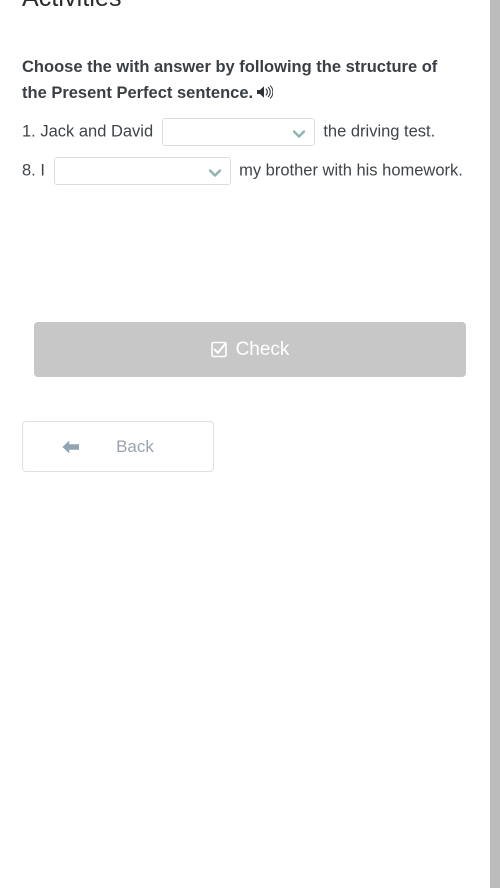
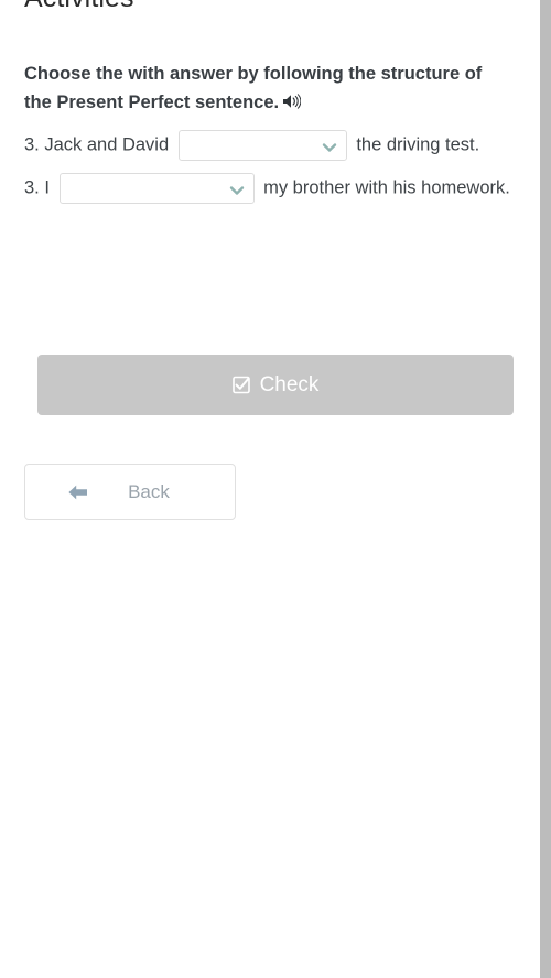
  Choose the with answer by following the structure of the Present Perfect sentence.
- 1. Jack and David the driving test.
+ 3. Jack and David the driving test.
- 8. I my brother with his homework.
+ 3. I my brother with his homework.
  Check
  Back
